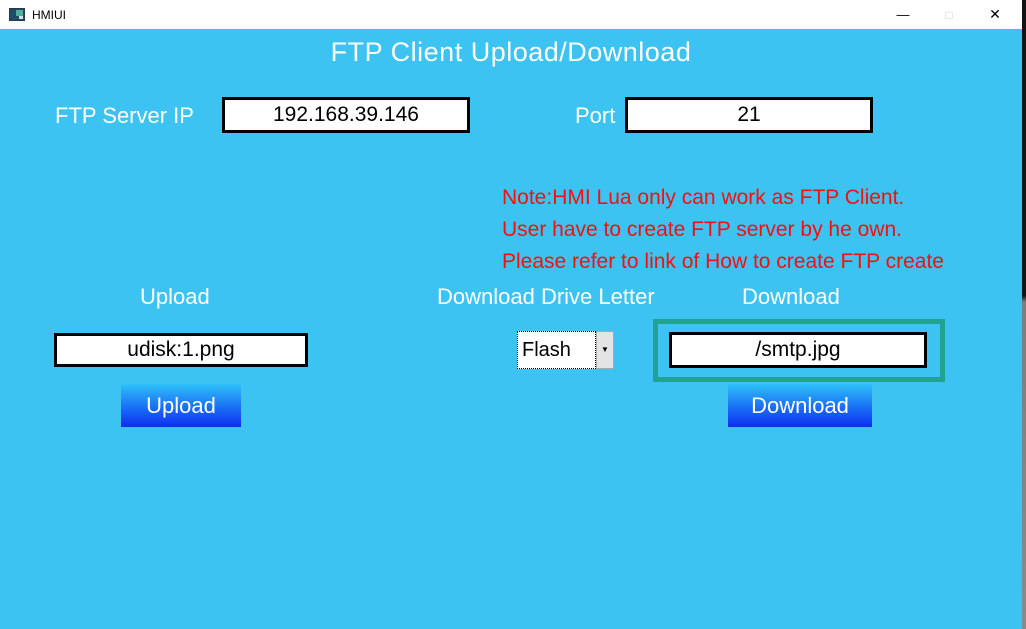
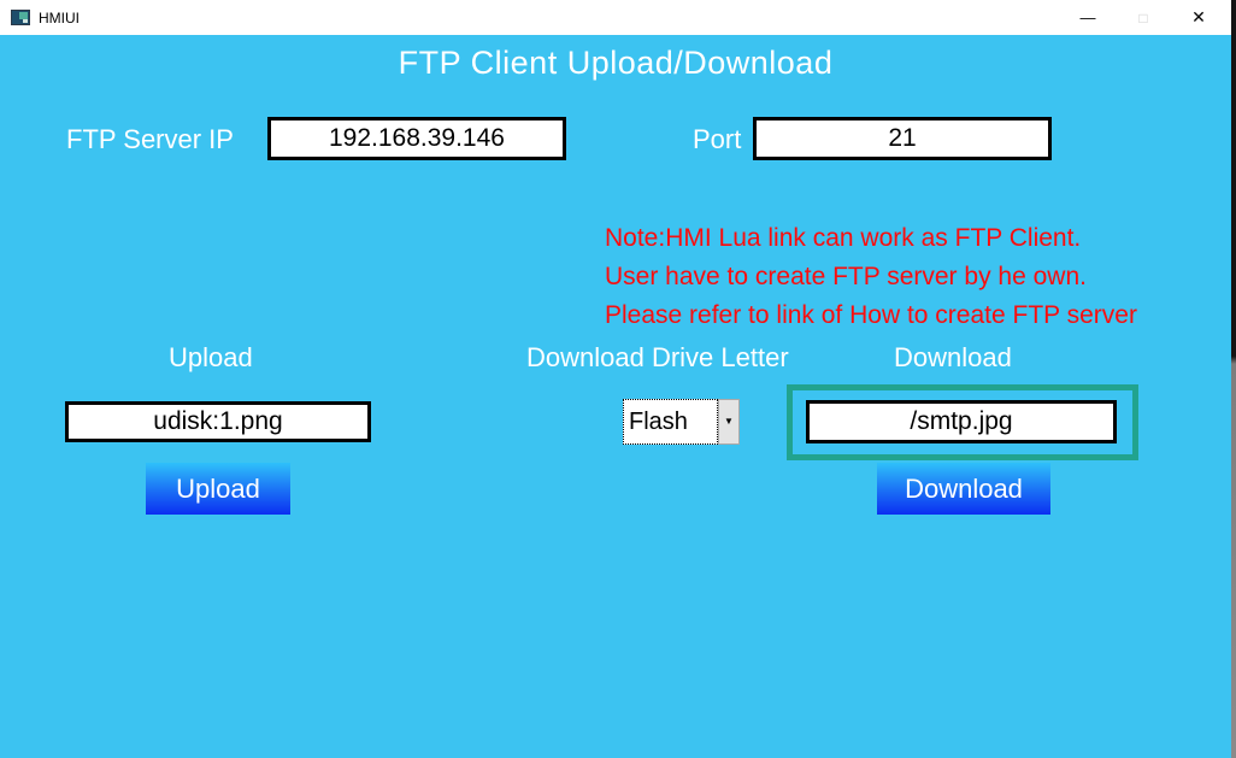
  HMIUI
  —
  □
  ✕
  FTP Client Upload/Download
  FTP Server IP
  192.168.39.146
  Port
  21
- Note:HMI Lua only can work as FTP Client.
+ Note:HMI Lua link can work as FTP Client.
  User have to create FTP server by he own.
- Please refer to link of How to create FTP create
+ Please refer to link of How to create FTP server
  Upload
  Download Drive Letter
  Download
  udisk:1.png
  Flash
  ▼
  /smtp.jpg
  Upload
  Download
